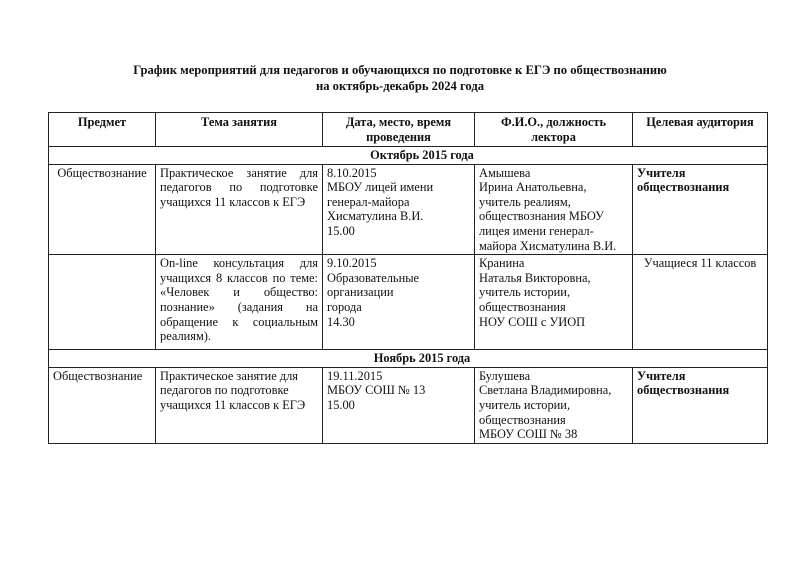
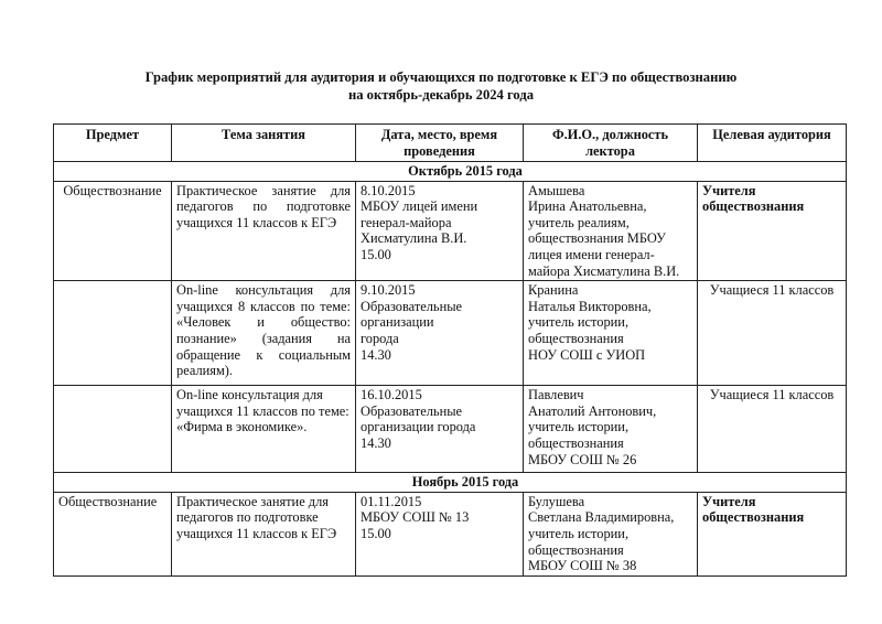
- График мероприятий для педагогов и обучающихся по подготовке к ЕГЭ по обществознанию
+ График мероприятий для аудитория и обучающихся по подготовке к ЕГЭ по обществознанию
  на октябрь-декабрь 2024 года
  Предмет	Тема занятия	Дата, место, время проведения	Ф.И.О., должность лектора	Целевая аудитория
  Октябрь 2015 года
  Обществознание	Практическое занятие для педагогов по подготовке учащихся 11 классов к ЕГЭ	8.10.2015 МБОУ лицей имени генерал-майора Хисматулина В.И. 15.00	Амышева Ирина Анатольевна, учитель реалиям, обществознания МБОУ лицея имени генерал-майора Хисматулина В.И.	Учителя обществознания
  	On-line консультация для учащихся 8 классов по теме: «Человек и общество: познание» (задания на обращение к социальным реалиям).	9.10.2015 Образовательные организации города 14.30	Кранина Наталья Викторовна, учитель истории, обществознания НОУ СОШ с УИОП	Учащиеся 11 классов
+ 	On-line консультация для учащихся 11 классов по теме: «Фирма в экономике».	16.10.2015 Образовательные организации города 14.30	Павлевич Анатолий Антонович, учитель истории, обществознания МБОУ СОШ № 26	Учащиеся 11 классов
  Ноябрь 2015 года
- Обществознание	Практическое занятие для педагогов по подготовке учащихся 11 классов к ЕГЭ	19.11.2015 МБОУ СОШ № 13 15.00	Булушева Светлана Владимировна, учитель истории, обществознания МБОУ СОШ № 38	Учителя обществознания
+ Обществознание	Практическое занятие для педагогов по подготовке учащихся 11 классов к ЕГЭ	01.11.2015 МБОУ СОШ № 13 15.00	Булушева Светлана Владимировна, учитель истории, обществознания МБОУ СОШ № 38	Учителя обществознания
